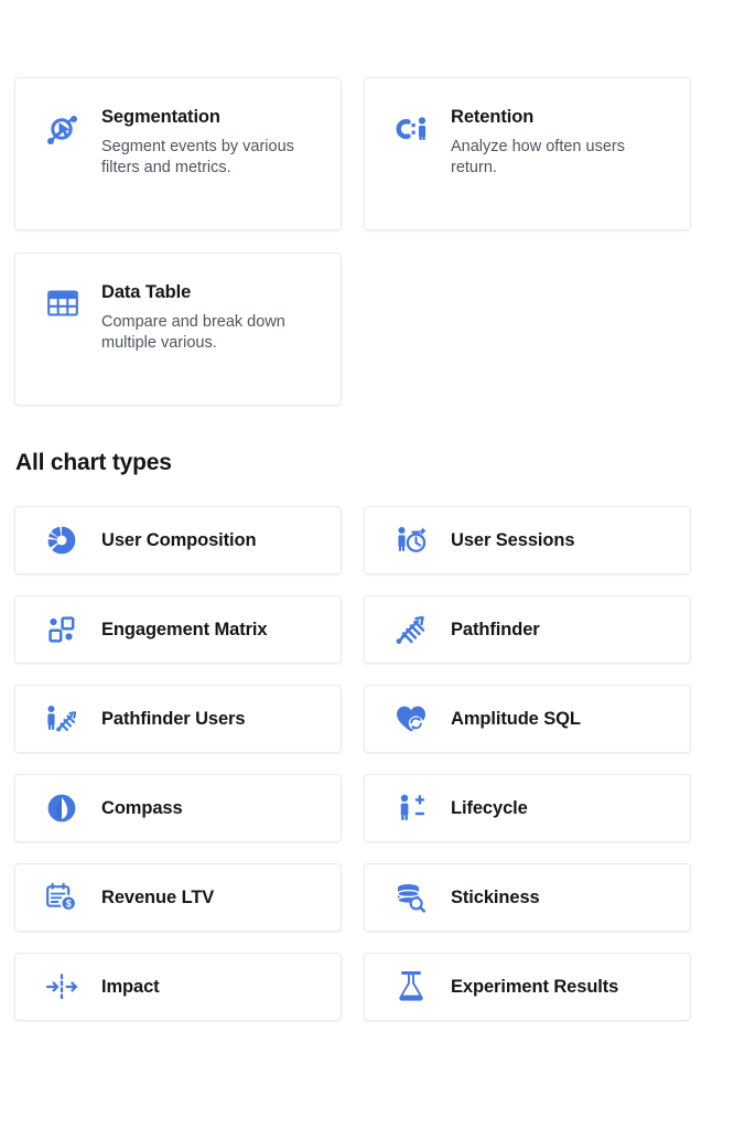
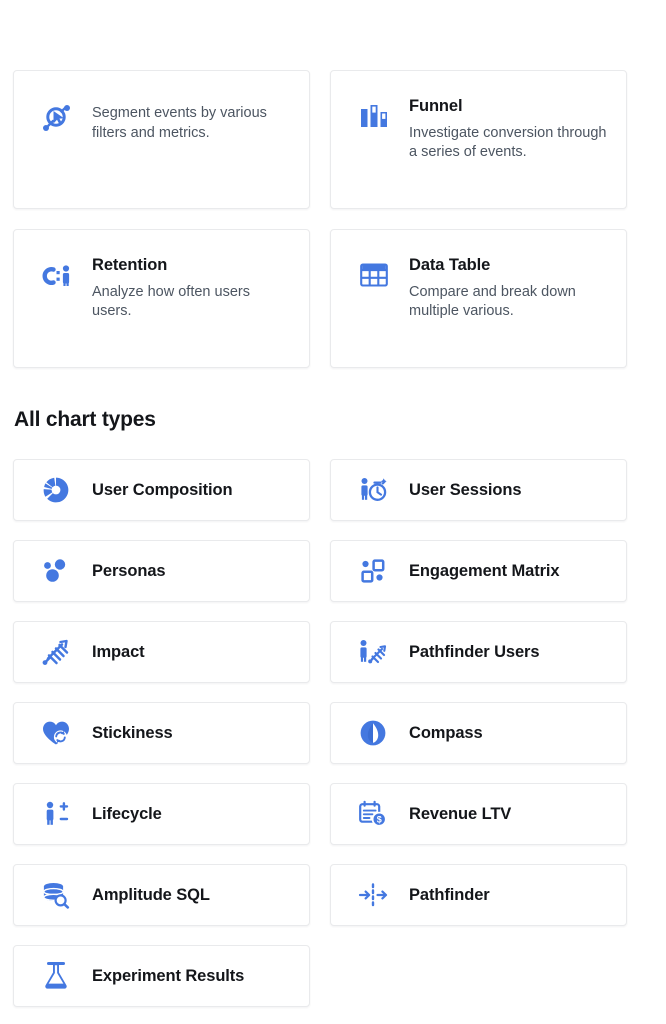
- Segmentation
  Segment events by various filters and metrics.
+ Funnel
+ Investigate conversion through a series of events.
  Retention
- Analyze how often users return.
+ Analyze how often users users.
  Data Table
  Compare and break down multiple various.
  All chart types
  User Composition
  User Sessions
+ Personas
  Engagement Matrix
- Pathfinder
+ Impact
  Pathfinder Users
- Amplitude SQL
+ Stickiness
  Compass
  Lifecycle
  $
  Revenue LTV
- Stickiness
+ Amplitude SQL
- Impact
+ Pathfinder
  Experiment Results
